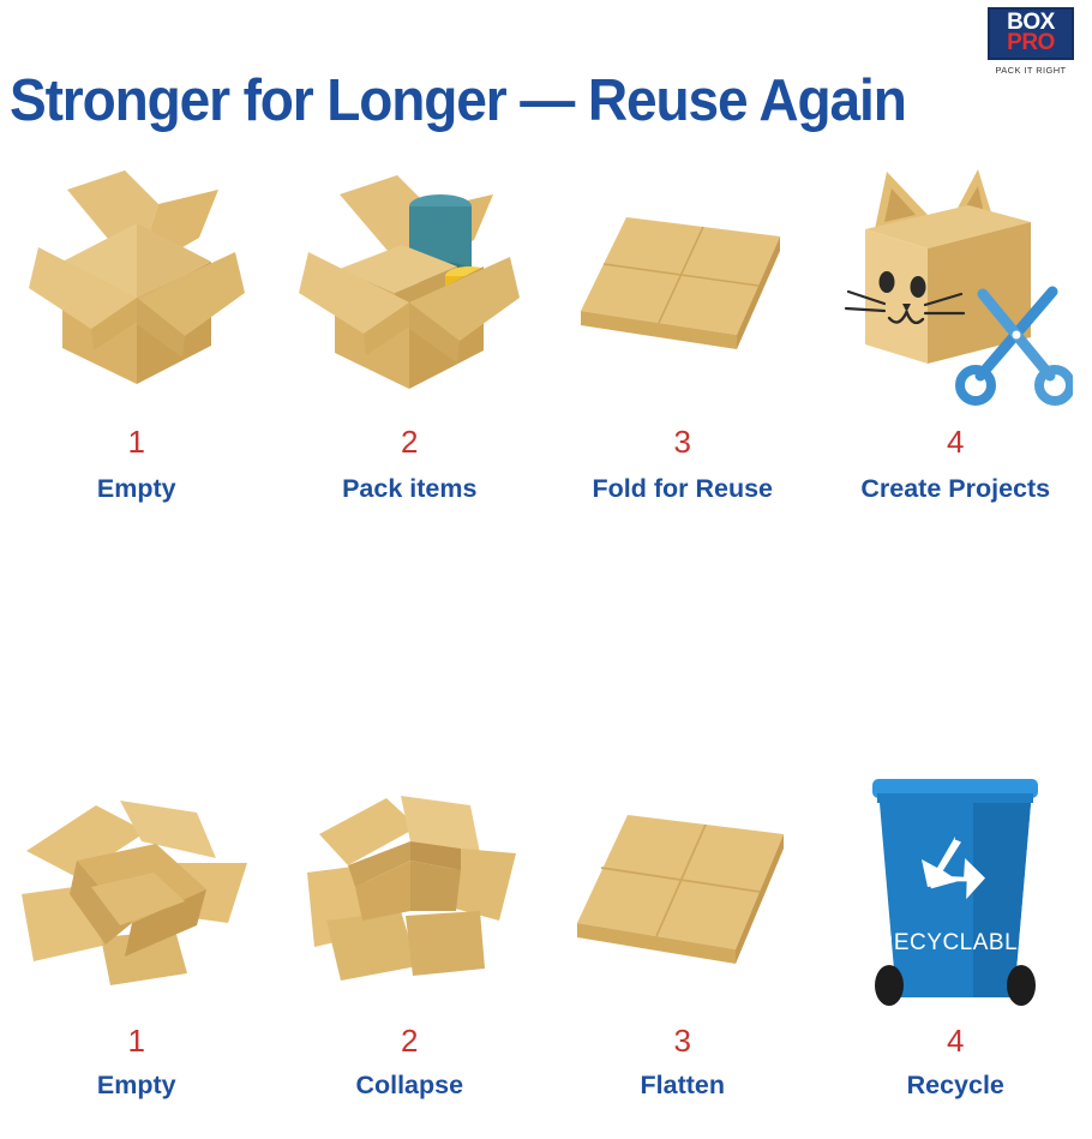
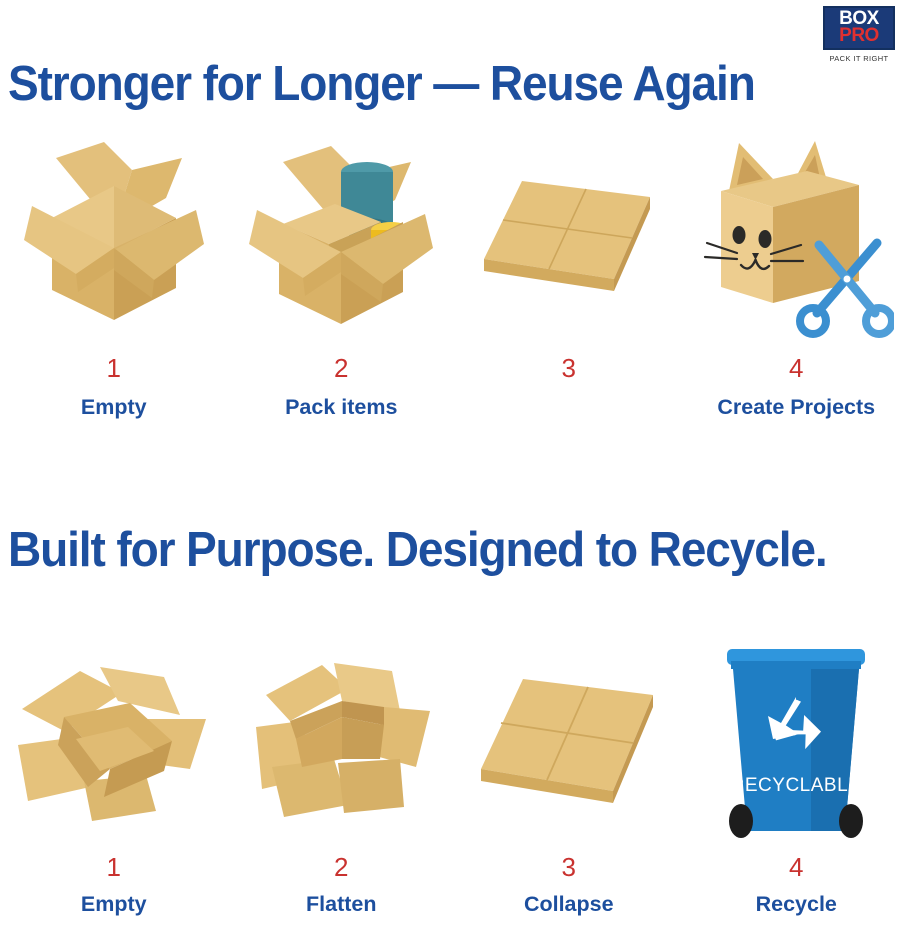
  BOX
  PRO
  PACK IT RIGHT
  Stronger for Longer — Reuse Again
  1
  Empty
  2
  Pack items
  3
- Fold for Reuse
  4
  Create Projects
+ Built for Purpose. Designed to Recycle.
  1
  Empty
  2
- Collapse
+ Flatten
  3
- Flatten
+ Collapse
  RECYCLABLE
  4
  Recycle
